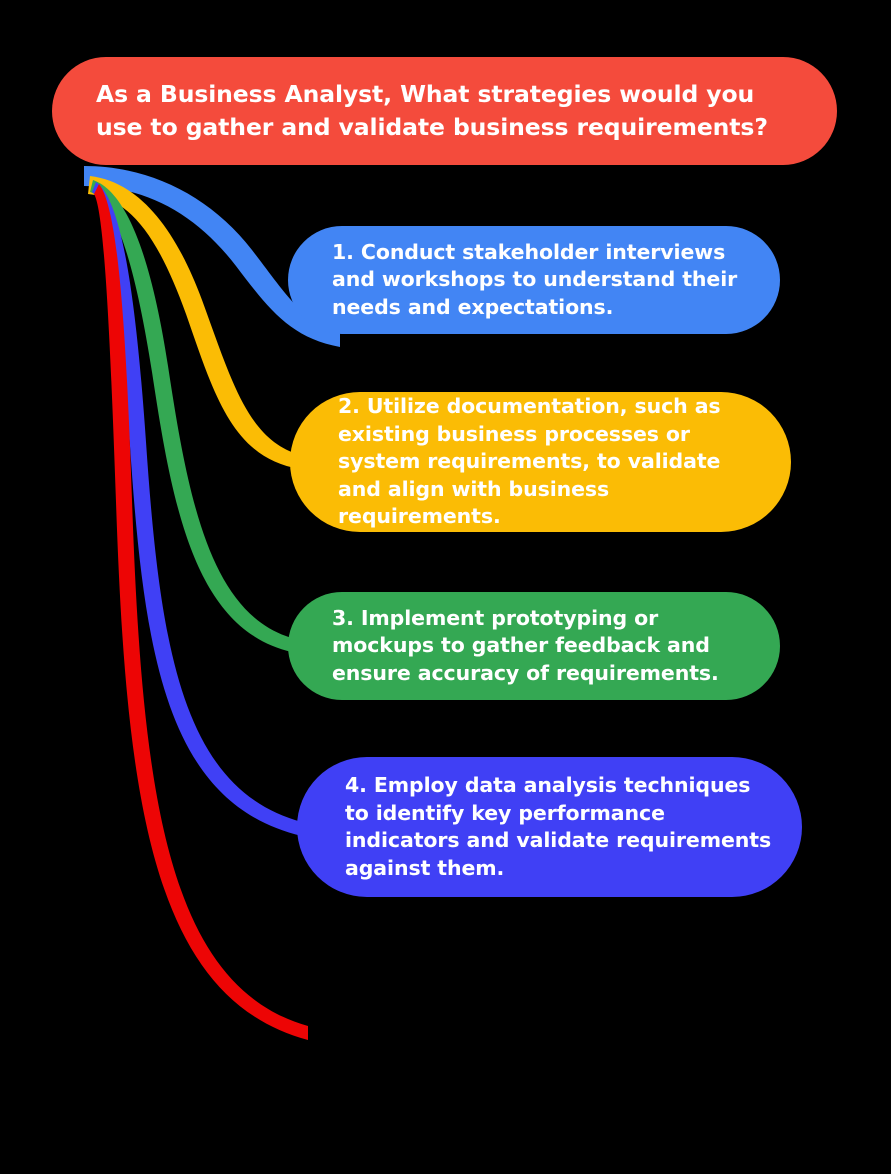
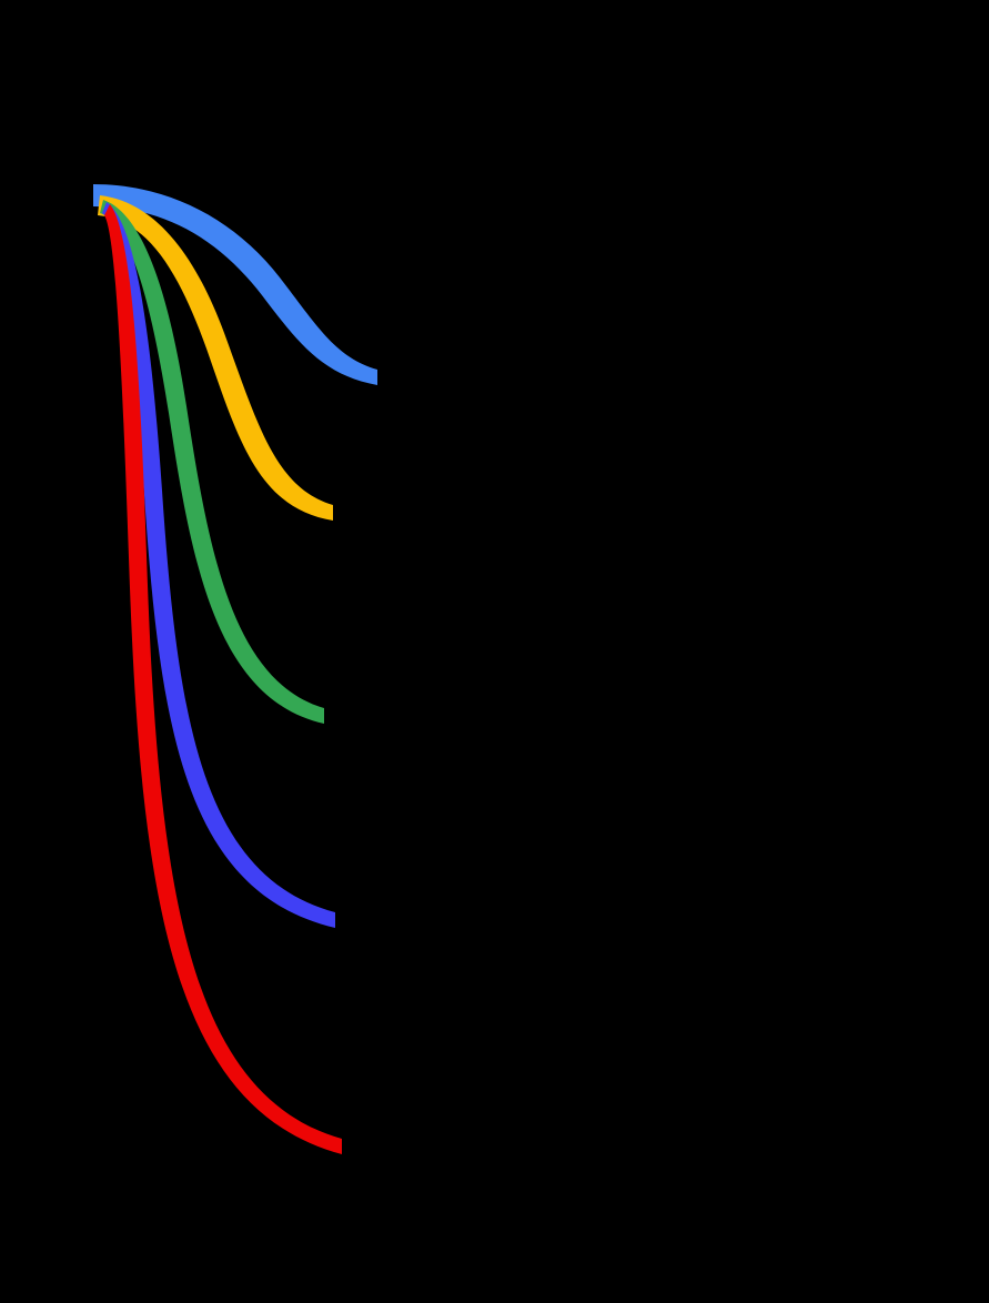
- As a Business Analyst, What strategies would you use to gather and validate business requirements?
- 1. Conduct stakeholder interviews and workshops to understand their needs and expectations.
- 2. Utilize documentation, such as existing business processes or system requirements, to validate and align with business requirements.
- 3. Implement prototyping or mockups to gather feedback and ensure accuracy of requirements.
- 4. Employ data analysis techniques to identify key performance indicators and validate requirements against them.
